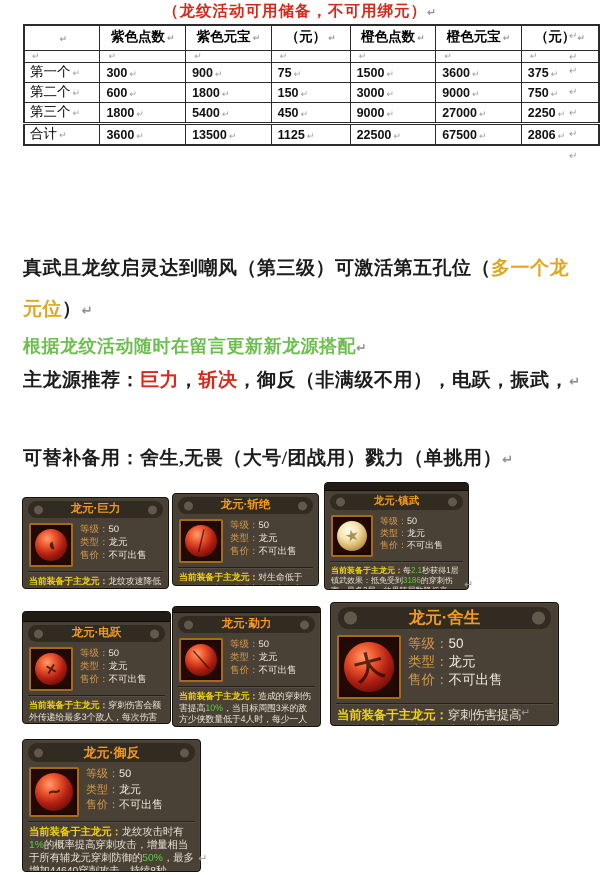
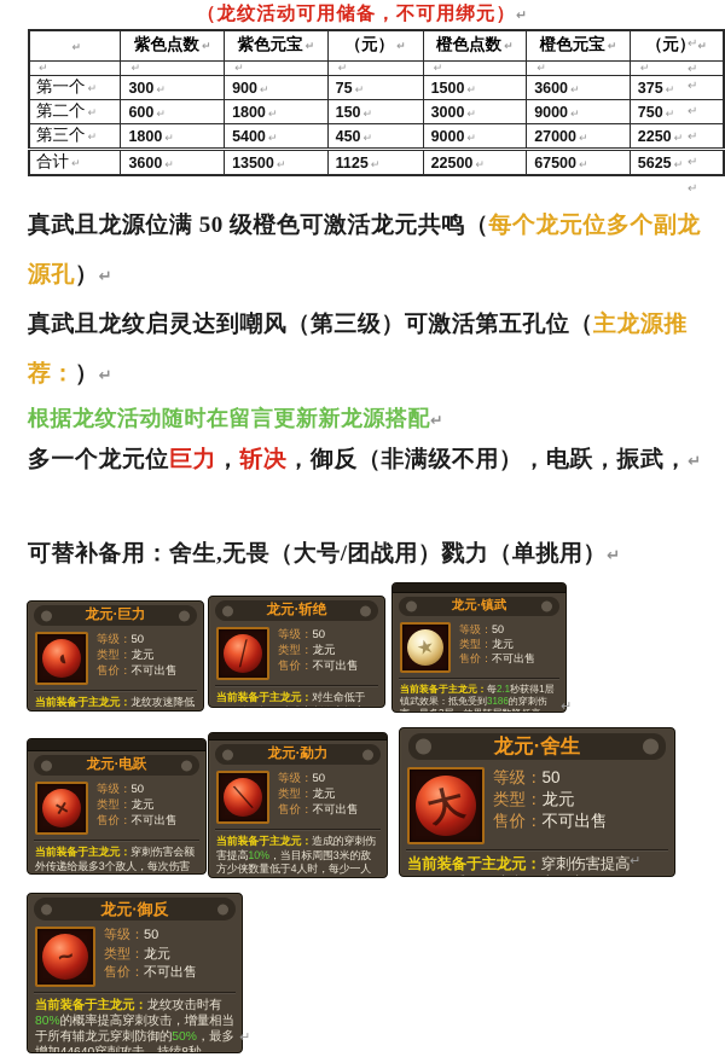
  （龙纹活动可用储备，不可用绑元）↵
  ↵	紫色点数 ↵	紫色元宝 ↵	（元） ↵	橙色点数 ↵	橙色元宝 ↵	（元） ↵
  ↵	↵	↵	↵	↵	↵	↵
  第一个 ↵	300 ↵	900 ↵	75 ↵	1500 ↵	3600 ↵	375 ↵
  第二个 ↵	600 ↵	1800 ↵	150 ↵	3000 ↵	9000 ↵	750 ↵
  第三个 ↵	1800 ↵	5400 ↵	450 ↵	9000 ↵	27000 ↵	2250 ↵
- 合计 ↵	3600 ↵	13500 ↵	1125 ↵	22500 ↵	67500 ↵	2806 ↵
+ 合计 ↵	3600 ↵	13500 ↵	1125 ↵	22500 ↵	67500 ↵	5625 ↵
+ 真武且龙源位满 50 级橙色可激活龙元共鸣（每个龙元位多个副龙源孔）↵
- 真武且龙纹启灵达到嘲风（第三级）可激活第五孔位（多一个龙元位）↵
+ 真武且龙纹启灵达到嘲风（第三级）可激活第五孔位（主龙源推荐：）↵
  根据龙纹活动随时在留言更新新龙源搭配↵
- 主龙源推荐：巨力，斩决，御反（非满级不用），电跃，振武，↵
+ 多一个龙元位巨力，斩决，御反（非满级不用），电跃，振武，↵
  可替补备用：舍生,无畏（大号/团战用）戮力（单挑用）↵
  龙元·巨力
  等级：50
  类型：龙元
  售价：不可出售
  龙元·斩绝
  等级：50
  类型：龙元
  售价：不可出售
  龙元·镇武
  等级：50
  类型：龙元
  售价：不可出售
  龙元·电跃
  等级：50
  类型：龙元
  售价：不可出售
  当前装备于主龙元：穿刺伤害会额外传递给最多3个敌人，每次伤害
  龙元·勐力
  等级：50
  类型：龙元
  售价：不可出售
  龙元·舍生
  等级：50
  类型：龙元
  售价：不可出售
  龙元·御反
  等级：50
  类型：龙元
  售价：不可出售
- 当前装备于主龙元：龙纹攻击时有1%的概率提高穿刺攻击，增量相当于所有辅龙元穿刺防御的50%，最多
+ 当前装备于主龙元：龙纹攻击时有80%的概率提高穿刺攻击，增量相当于所有辅龙元穿刺防御的50%，最多
  ↵
  ↵
  ↵
  ↵
  ↵
  ↵
  ↵
  ↵
  ↵
  ↵
